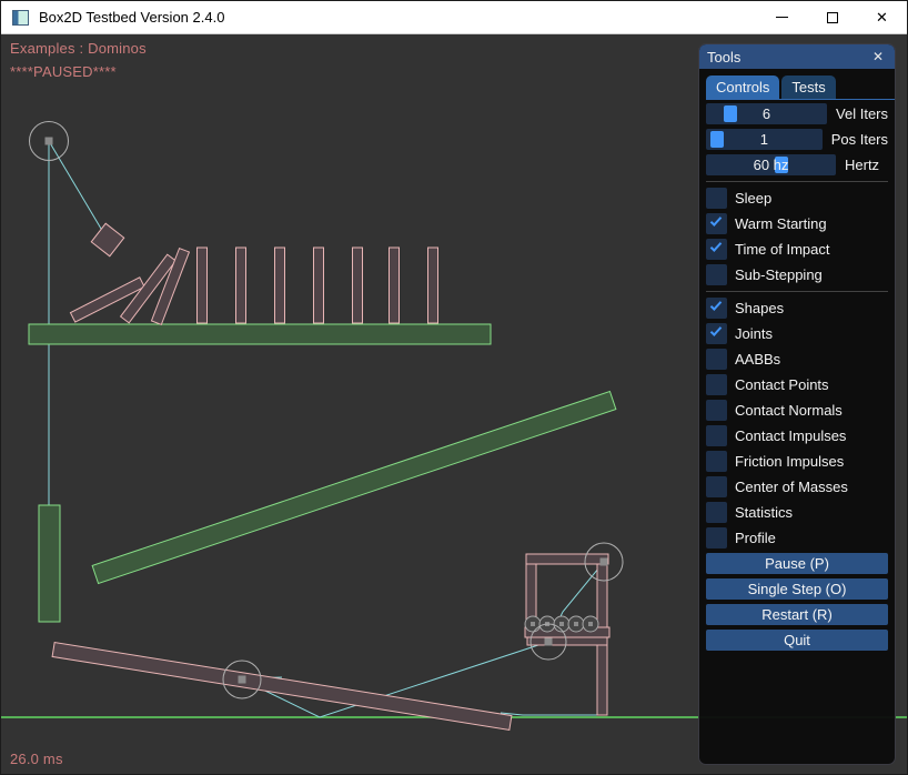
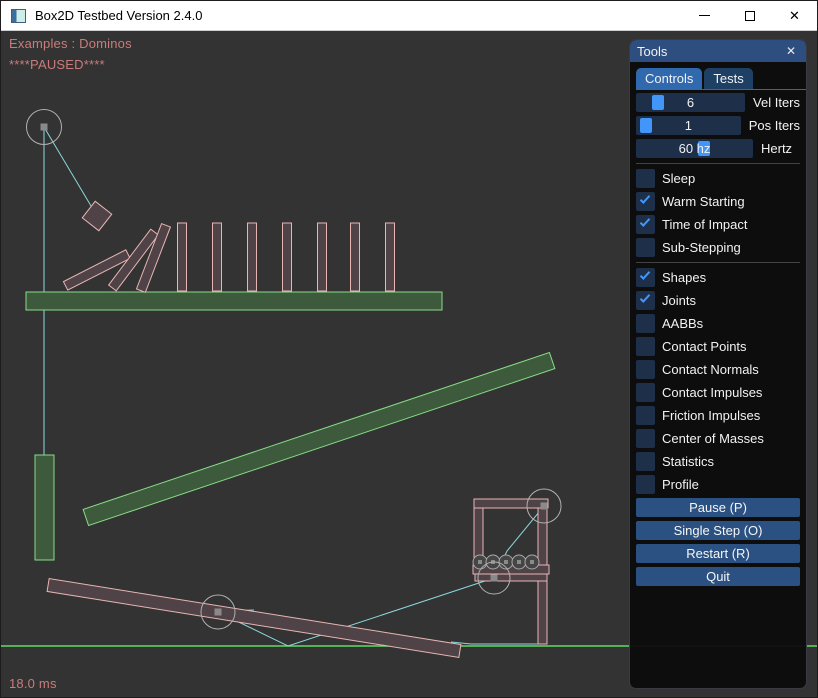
  Box2D Testbed Version 2.4.0
  ✕
  Examples : Dominos
  ****PAUSED****
- 26.0 ms
+ 18.0 ms
  Tools
  ✕
  Controls
  Tests
  6
  Vel Iters
  1
  Pos Iters
  60 hz
  Hertz
  Sleep
  Warm Starting
  Time of Impact
  Sub-Stepping
  Shapes
  Joints
  AABBs
  Contact Points
  Contact Normals
  Contact Impulses
  Friction Impulses
  Center of Masses
  Statistics
  Profile
  Pause (P)
  Single Step (O)
  Restart (R)
  Quit
